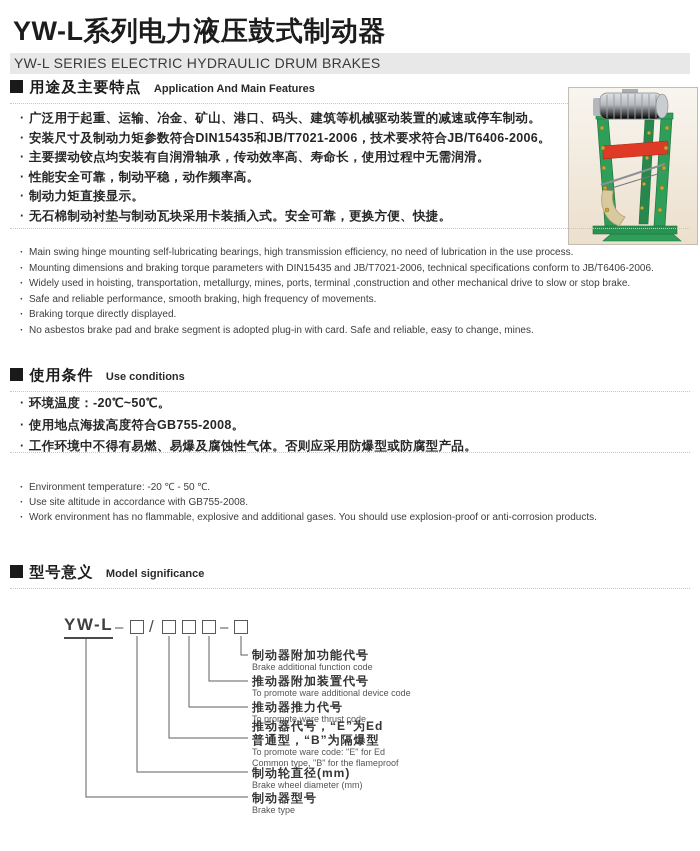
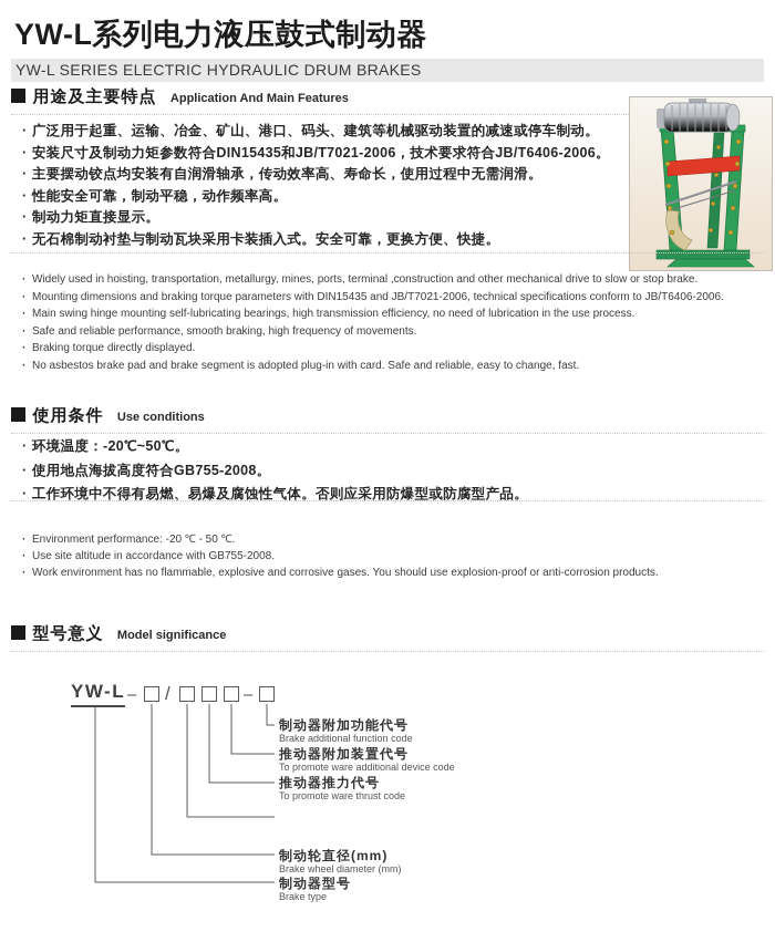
  YW-L系列电力液压鼓式制动器
  YW-L SERIES ELECTRIC HYDRAULIC DRUM BRAKES
  用途及主要特点 Application And Main Features
  广泛用于起重、运输、冶金、矿山、港口、码头、建筑等机械驱动装置的减速或停车制动。
  安装尺寸及制动力矩参数符合DIN15435和JB/T7021-2006，技术要求符合JB/T6406-2006。
  主要摆动铰点均安装有自润滑轴承，传动效率高、寿命长，使用过程中无需润滑。
  性能安全可靠，制动平稳，动作频率高。
  制动力矩直接显示。
  无石棉制动衬垫与制动瓦块采用卡装插入式。安全可靠，更换方便、快捷。
- Main swing hinge mounting self-lubricating bearings, high transmission efficiency, no need of lubrication in the use process.
+ Widely used in hoisting, transportation, metallurgy, mines, ports, terminal ,construction and other mechanical drive to slow or stop brake.
  Mounting dimensions and braking torque parameters with DIN15435 and JB/T7021-2006, technical specifications conform to JB/T6406-2006.
- Widely used in hoisting, transportation, metallurgy, mines, ports, terminal ,construction and other mechanical drive to slow or stop brake.
+ Main swing hinge mounting self-lubricating bearings, high transmission efficiency, no need of lubrication in the use process.
  Safe and reliable performance, smooth braking, high frequency of movements.
  Braking torque directly displayed.
- No asbestos brake pad and brake segment is adopted plug-in with card. Safe and reliable, easy to change, mines.
+ No asbestos brake pad and brake segment is adopted plug-in with card. Safe and reliable, easy to change, fast.
  使用条件 Use conditions
  环境温度：-20℃~50℃。
  使用地点海拔高度符合GB755-2008。
  工作环境中不得有易燃、易爆及腐蚀性气体。否则应采用防爆型或防腐型产品。
- Environment temperature: -20 ℃ - 50 ℃.
+ Environment performance: -20 ℃ - 50 ℃.
  Use site altitude in accordance with GB755-2008.
- Work environment has no flammable, explosive and additional gases. You should use explosion-proof or anti-corrosion products.
+ Work environment has no flammable, explosive and corrosive gases. You should use explosion-proof or anti-corrosion products.
  型号意义 Model significance
  YW-L
  –
  /
  –
  制动器附加功能代号
  Brake additional function code
  推动器附加装置代号
  To promote ware additional device code
  推动器推力代号
  To promote ware thrust code
- 推动器代号，“E”为Ed
- 普通型，“B”为隔爆型
- To promote ware code: "E" for Ed
- Common type, "B" for the flameproof
  制动轮直径(mm)
  Brake wheel diameter (mm)
  制动器型号
  Brake type
